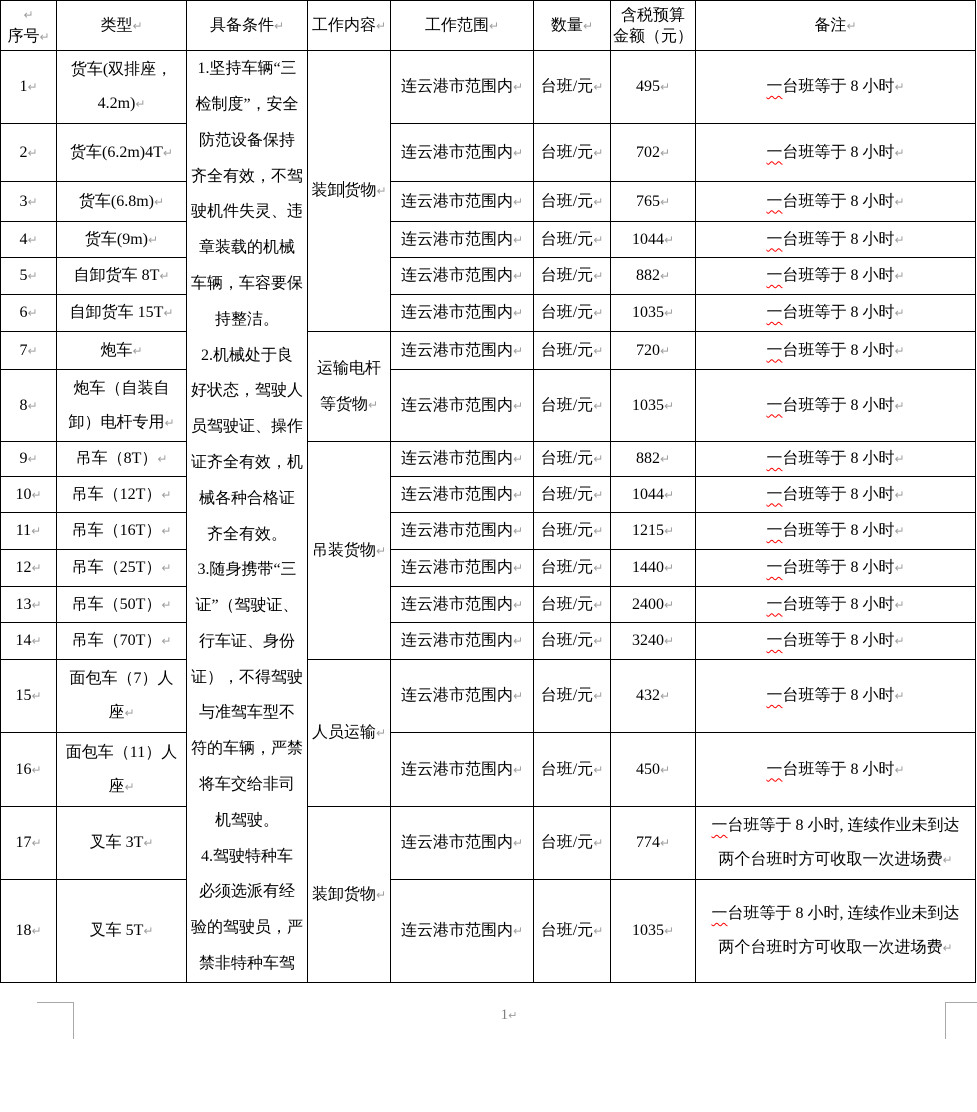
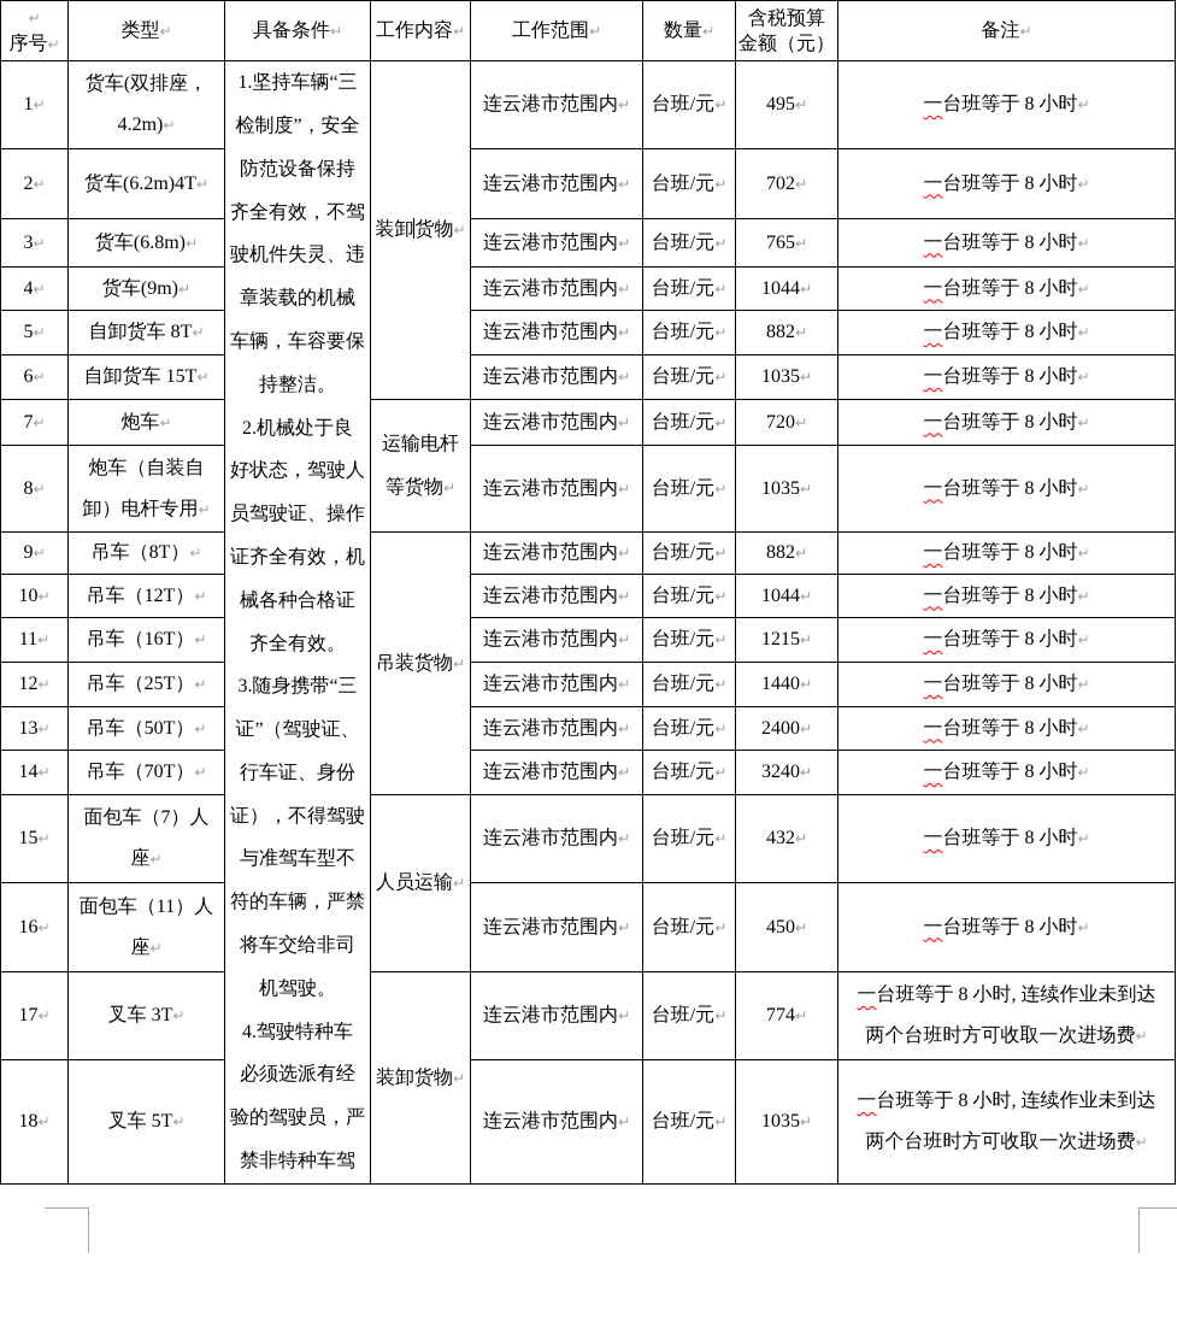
  ↵序号↵	类型↵	具备条件↵	工作内容↵	工作范围↵	数量↵	含税预算金额（元）	备注↵
  1↵	货车(双排座，4.2m)↵	1.坚持车辆“三检制度”，安全防范设备保持齐全有效，不驾驶机件失灵、违章装载的机械车辆，车容要保持整洁。2.机械处于良好状态，驾驶人员驾驶证、操作证齐全有效，机械各种合格证齐全有效。3.随身携带“三证”（驾驶证、行车证、身份证），不得驾驶与准驾车型不符的车辆，严禁将车交给非司机驾驶。4.驾驶特种车必须选派有经验的驾驶员，严禁非特种车驾	装卸货物↵	连云港市范围内↵	台班/元↵	495↵	一台班等于 8 小时↵
  2↵	货车(6.2m)4T↵	连云港市范围内↵	台班/元↵	702↵	一台班等于 8 小时↵
  3↵	货车(6.8m)↵	连云港市范围内↵	台班/元↵	765↵	一台班等于 8 小时↵
  4↵	货车(9m)↵	连云港市范围内↵	台班/元↵	1044↵	一台班等于 8 小时↵
  5↵	自卸货车 8T↵	连云港市范围内↵	台班/元↵	882↵	一台班等于 8 小时↵
  6↵	自卸货车 15T↵	连云港市范围内↵	台班/元↵	1035↵	一台班等于 8 小时↵
  7↵	炮车↵	运输电杆等货物↵	连云港市范围内↵	台班/元↵	720↵	一台班等于 8 小时↵
  8↵	炮车（自装自卸）电杆专用↵	连云港市范围内↵	台班/元↵	1035↵	一台班等于 8 小时↵
  9↵	吊车（8T）↵	吊装货物↵	连云港市范围内↵	台班/元↵	882↵	一台班等于 8 小时↵
  10↵	吊车（12T）↵	连云港市范围内↵	台班/元↵	1044↵	一台班等于 8 小时↵
  11↵	吊车（16T）↵	连云港市范围内↵	台班/元↵	1215↵	一台班等于 8 小时↵
  12↵	吊车（25T）↵	连云港市范围内↵	台班/元↵	1440↵	一台班等于 8 小时↵
  13↵	吊车（50T）↵	连云港市范围内↵	台班/元↵	2400↵	一台班等于 8 小时↵
  14↵	吊车（70T）↵	连云港市范围内↵	台班/元↵	3240↵	一台班等于 8 小时↵
  15↵	面包车（7）人座↵	人员运输↵	连云港市范围内↵	台班/元↵	432↵	一台班等于 8 小时↵
  16↵	面包车（11）人座↵	连云港市范围内↵	台班/元↵	450↵	一台班等于 8 小时↵
  17↵	叉车 3T↵	装卸货物↵	连云港市范围内↵	台班/元↵	774↵	一台班等于 8 小时, 连续作业未到达两个台班时方可收取一次进场费↵
  18↵	叉车 5T↵	连云港市范围内↵	台班/元↵	1035↵	一台班等于 8 小时, 连续作业未到达两个台班时方可收取一次进场费↵
- 1↵
